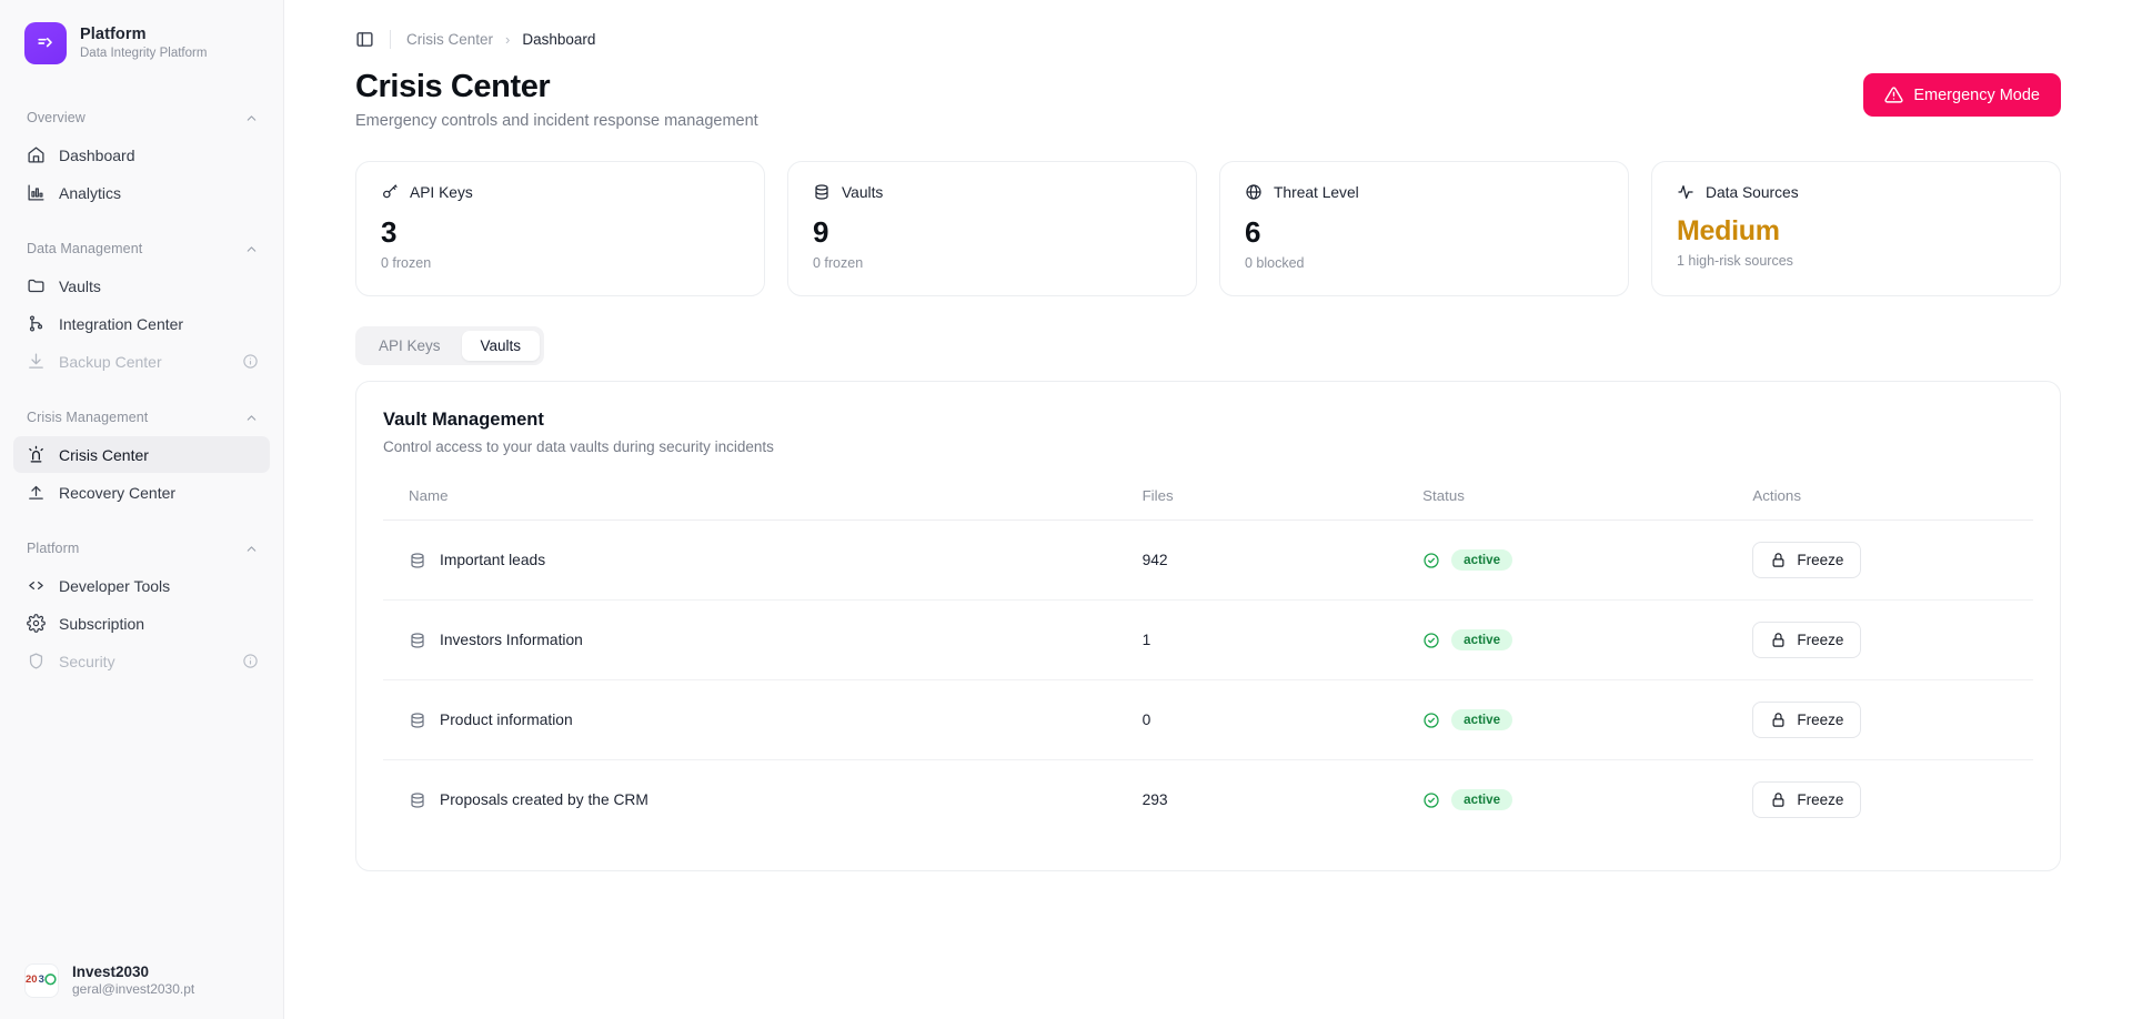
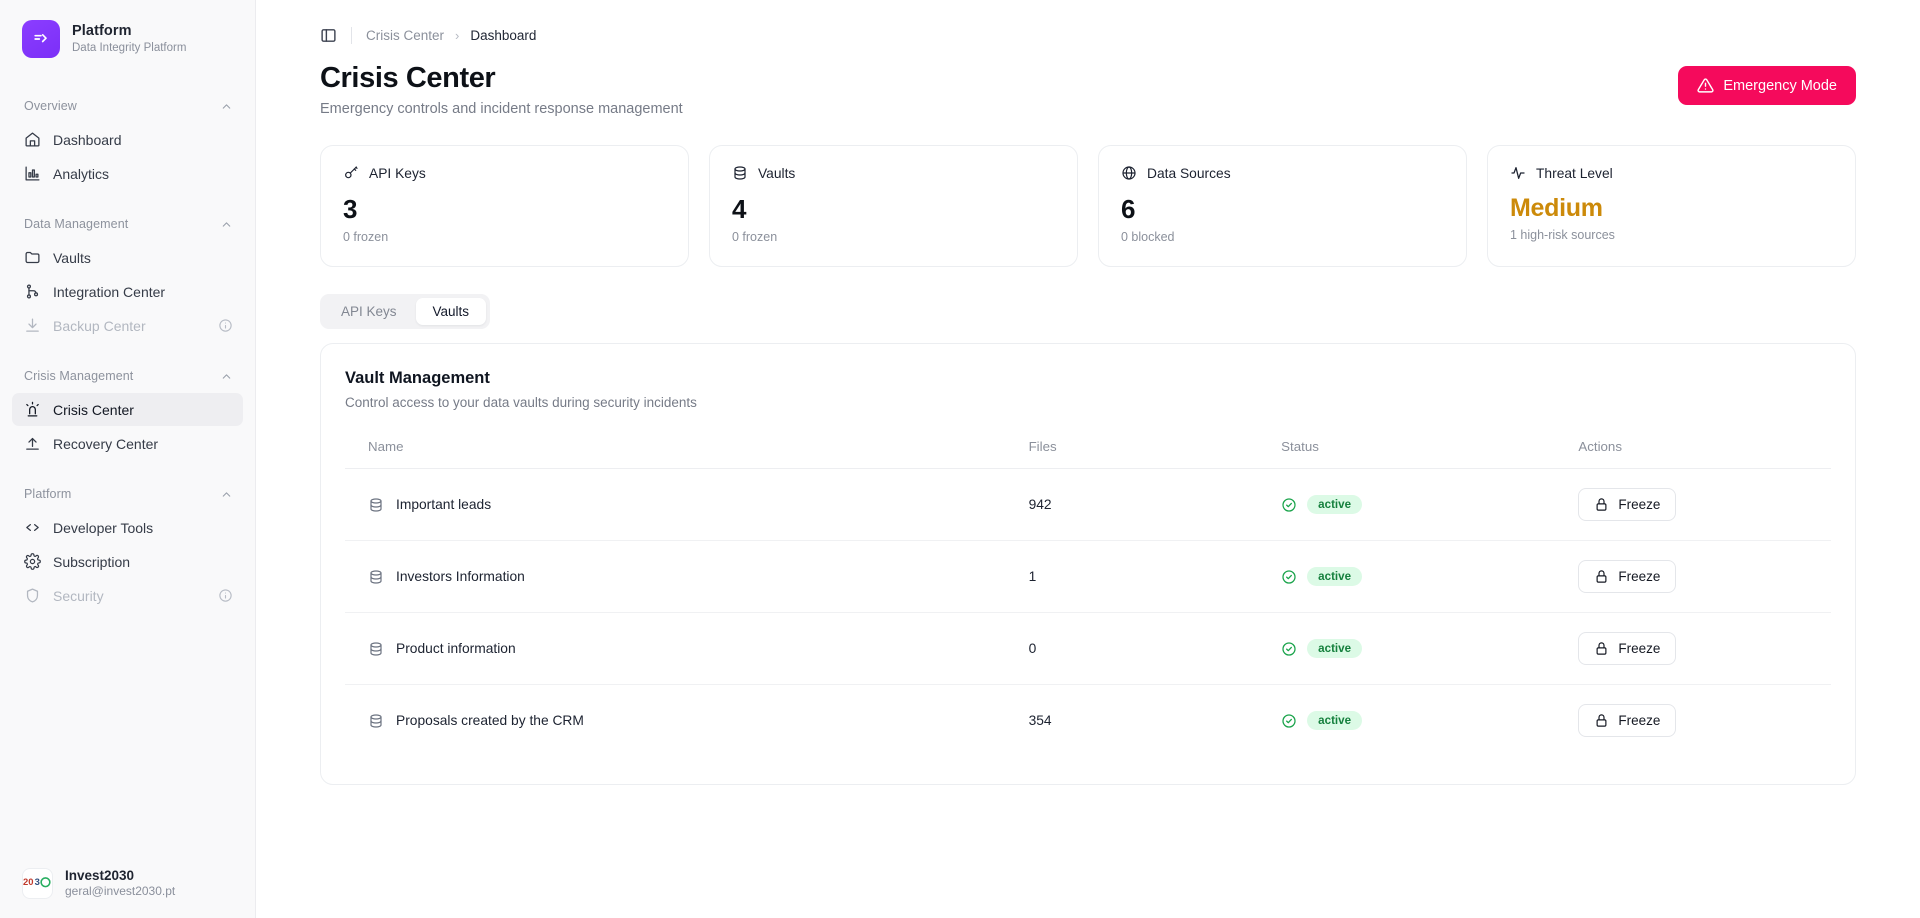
  Platform
  Data Integrity Platform
  Overview
  Dashboard
  Analytics
  Data Management
  Vaults
  Integration Center
  Backup Center
  Crisis Management
  Crisis Center
  Recovery Center
  Platform
  Developer Tools
  Subscription
  Security
  20
  3
  Invest2030
  geral@invest2030.pt
  Crisis Center
  ›
  Dashboard
  Crisis Center
  Emergency controls and incident response management
  Emergency Mode
  API Keys
  3
  0 frozen
  Vaults
- 9
+ 4
  0 frozen
- Threat Level
+ Data Sources
  6
  0 blocked
- Data Sources
+ Threat Level
  Medium
  1 high-risk sources
  API Keys
  Vaults
  Vault Management
  Control access to your data vaults during security incidents
  Name	Files	Status	Actions
  Important leads	942	active	Freeze
  Investors Information	1	active	Freeze
  Product information	0	active	Freeze
- Proposals created by the CRM	293	active	Freeze
+ Proposals created by the CRM	354	active	Freeze
